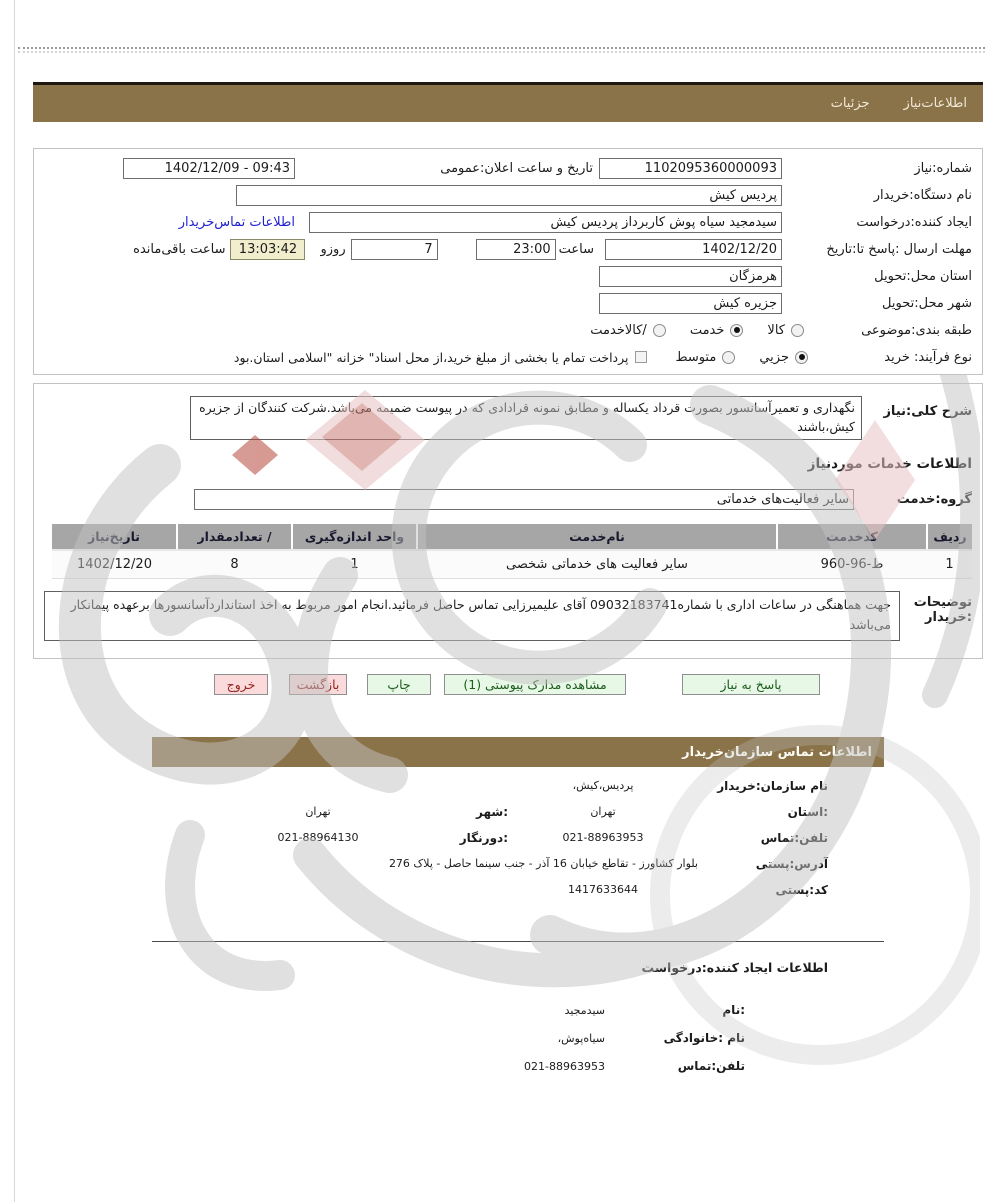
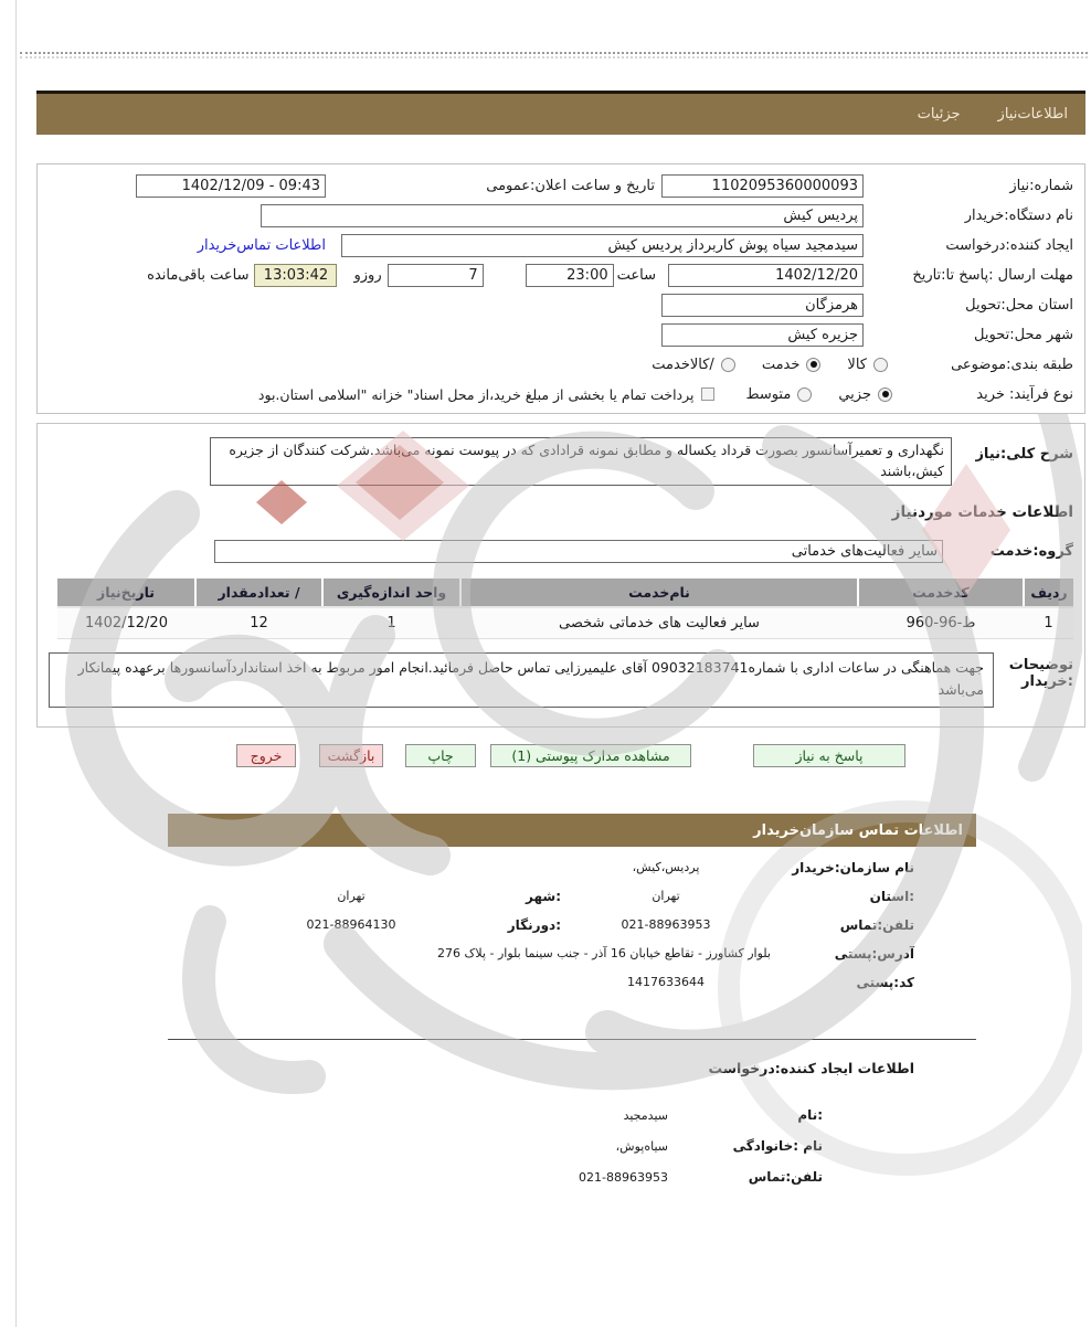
  اطلاعات‌نیاز
  جزئیات
  شماره:نیاز
  1102095360000093
  تاریخ و ساعت اعلان:عمومی
  1402/12/09 - 09:43
  نام دستگاه:خریدار
  پردیس کیش
  ایجاد کننده:درخواست
  سیدمجید سیاه پوش کاربرداز پردیس کیش
  اطلاعات تماس‌خریدار
  مهلت ارسال :پاسخ تا:تاریخ
  1402/12/20
  ساعت
  23:00
  7
  روزو
  13:03:42
  ساعت باقی‌مانده
  استان محل:تحویل
  هرمزگان
  شهر محل:تحویل
  جزیره کیش
  طبقه بندی:موضوعی
  کالا
  خدمت
  /کالاخدمت
  نوع فرآیند: خرید
  جزیي
  متوسط
  پرداخت تمام یا بخشی از مبلغ خرید،از محل اسناد" خزانه "اسلامی استان.بود
  شرح کلی:نیاز
- نگهداری و تعمیرآسانسور بصورت قرداد یکساله و مطابق نمونه قرادادی که در پیوست ضمیمه می‌باشد.شرکت کنندگان از جزیره کیش،باشند
+ نگهداری و تعمیرآسانسور بصورت قرداد یکساله و مطابق نمونه قرادادی که در پیوست نمونه می‌باشد.شرکت کنندگان از جزیره کیش،باشند
  اطلاعات خدمات موردنیاز
  گروه:خدمت
  سایر فعالیت‌های خدماتی
  ردیف	کدخدمت	نام‌خدمت	واحد اندازه‌گیری	/ تعدادمقدار	تاریخ‌نیاز
- 1	ط-96-960	سایر فعالیت های خدماتی شخصی	1	8	1402/12/20
+ 1	ط-96-960	سایر فعالیت های خدماتی شخصی	1	12	1402/12/20
  توضیحات :خریدار
  جهت هماهنگی در ساعات اداری با شماره09032183741 آقای علیمیرزایی تماس حاصل فرمائید.انجام امور مربوط به اخذ استانداردآسانسورها برعهده پیمانکار می‌باشد
  پاسخ به نیاز
  مشاهده مدارک پیوستی (1)
  چاپ
  بازگشت
  خروج
  اطلاعات تماس سازمان‌خریدار
  نام سازمان:خریدار
  پردیس،کیش،
  :استان
  تهران
  :شهر
  تهران
  تلفن:تماس
  021-88963953
  :دورنگار
  021-88964130
  آدرس:پستی
- بلوار کشاورز - تقاطع خیابان 16 آذر - جنب سینما حاصل - پلاک 276
+ بلوار کشاورز - تقاطع خیابان 16 آذر - جنب سینما بلوار - پلاک 276
  کد:پستی
  1417633644
  اطلاعات ایجاد کننده:درخواست
  :نام
  سیدمجید
  نام :خانوادگی
  سیاه‌پوش،
  تلفن:تماس
  021-88963953
